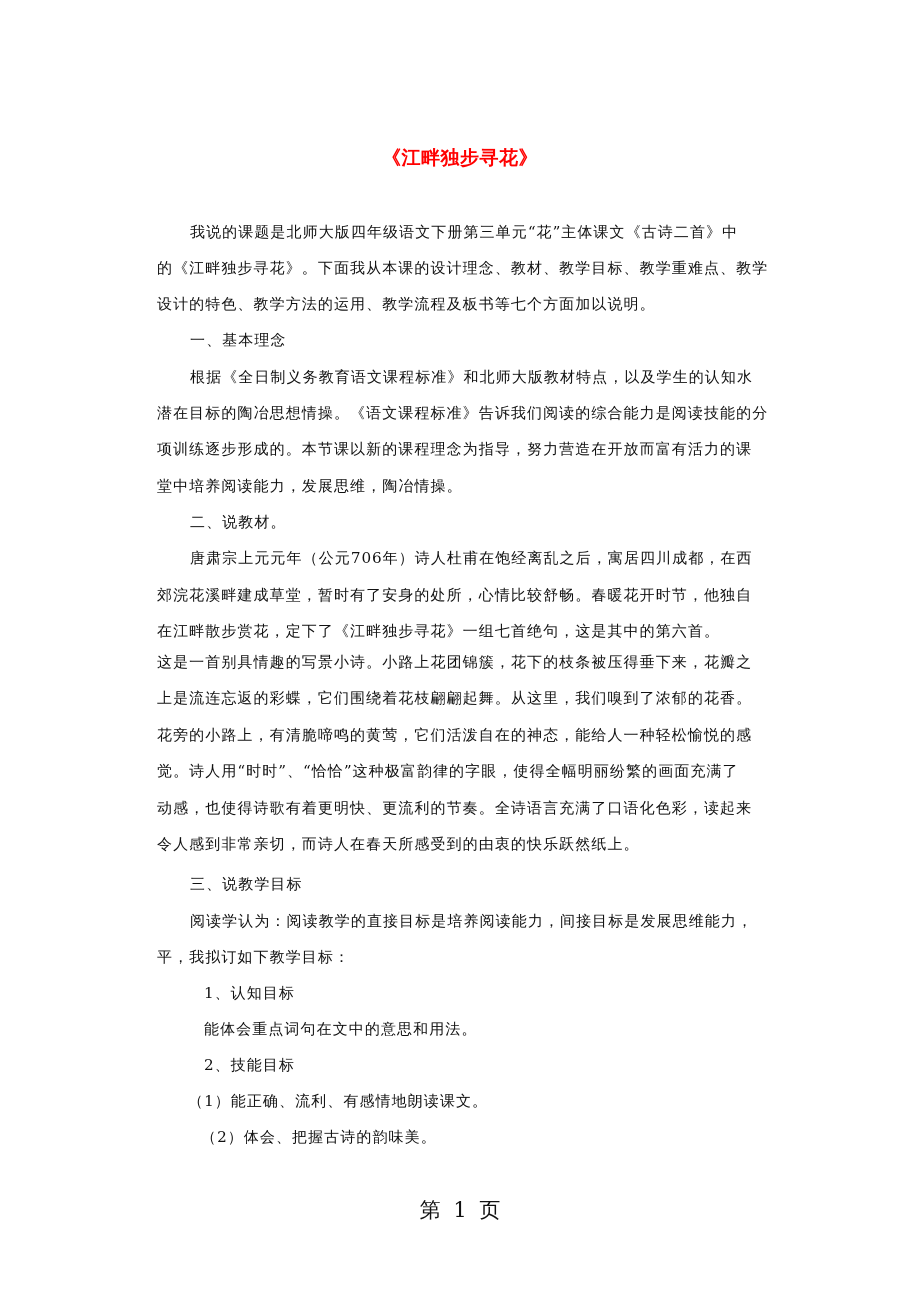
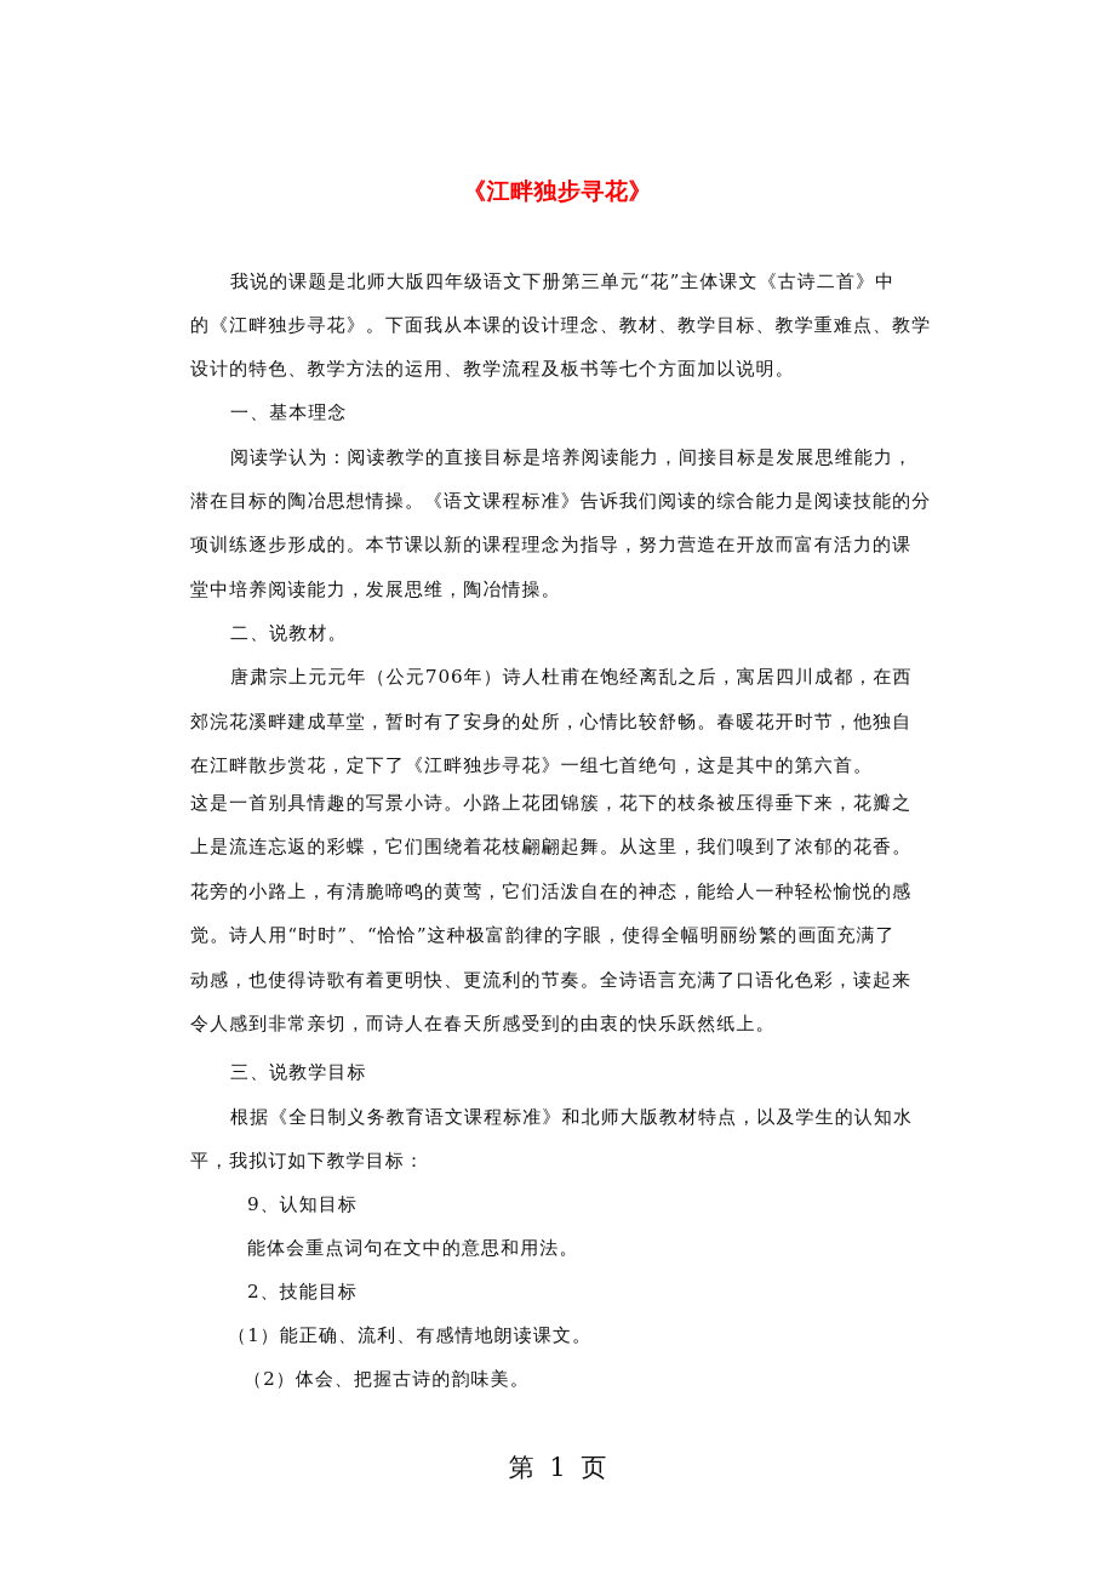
  《江畔独步寻花》
  我说的课题是北师大版四年级语文下册第三单元“花”主体课文《古诗二首》中
  的《江畔独步寻花》。下面我从本课的设计理念、教材、教学目标、教学重难点、教学
  设计的特色、教学方法的运用、教学流程及板书等七个方面加以说明。
  一、基本理念
- 根据《全日制义务教育语文课程标准》和北师大版教材特点，以及学生的认知水
+ 阅读学认为：阅读教学的直接目标是培养阅读能力，间接目标是发展思维能力，
  潜在目标的陶冶思想情操。《语文课程标准》告诉我们阅读的综合能力是阅读技能的分
  项训练逐步形成的。本节课以新的课程理念为指导，努力营造在开放而富有活力的课
  堂中培养阅读能力，发展思维，陶冶情操。
  二、说教材。
  唐肃宗上元元年（公元706年）诗人杜甫在饱经离乱之后，寓居四川成都，在西
  郊浣花溪畔建成草堂，暂时有了安身的处所，心情比较舒畅。春暖花开时节，他独自
  在江畔散步赏花，定下了《江畔独步寻花》一组七首绝句，这是其中的第六首。
  这是一首别具情趣的写景小诗。小路上花团锦簇，花下的枝条被压得垂下来，花瓣之
  上是流连忘返的彩蝶，它们围绕着花枝翩翩起舞。从这里，我们嗅到了浓郁的花香。
  花旁的小路上，有清脆啼鸣的黄莺，它们活泼自在的神态，能给人一种轻松愉悦的感
  觉。诗人用“时时”、“恰恰”这种极富韵律的字眼，使得全幅明丽纷繁的画面充满了
  动感，也使得诗歌有着更明快、更流利的节奏。全诗语言充满了口语化色彩，读起来
  令人感到非常亲切，而诗人在春天所感受到的由衷的快乐跃然纸上。
  三、说教学目标
- 阅读学认为：阅读教学的直接目标是培养阅读能力，间接目标是发展思维能力，
+ 根据《全日制义务教育语文课程标准》和北师大版教材特点，以及学生的认知水
  平，我拟订如下教学目标：
- 1、认知目标
+ 9、认知目标
  能体会重点词句在文中的意思和用法。
  2、技能目标
  （1）能正确、流利、有感情地朗读课文。
  （2）体会、把握古诗的韵味美。
  第 1 页
